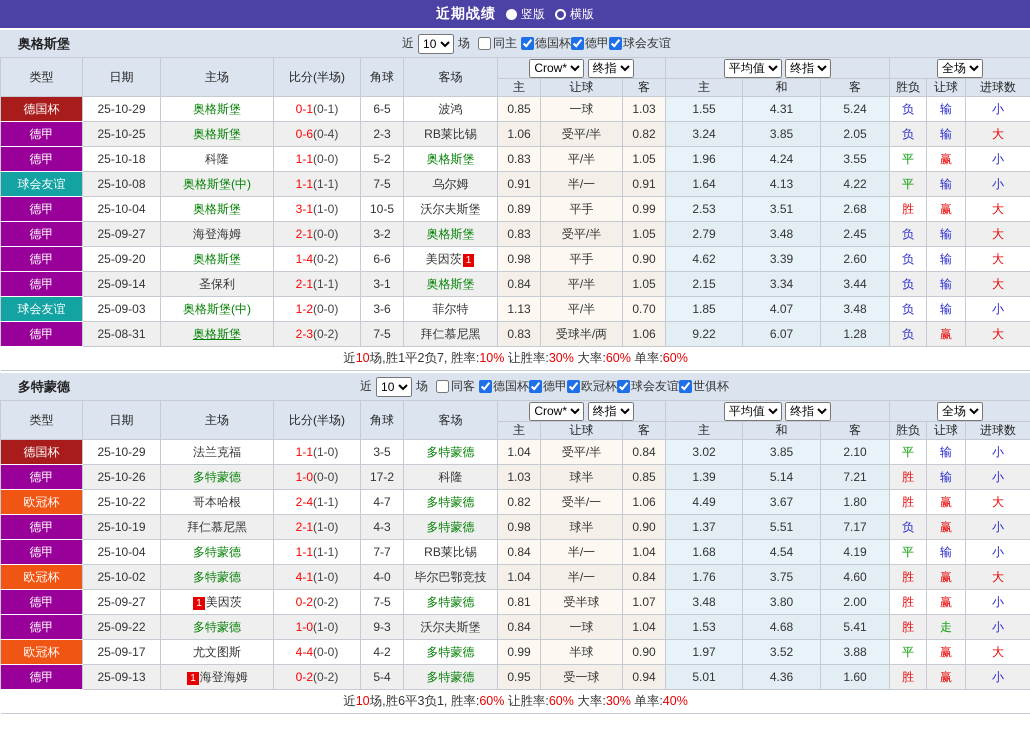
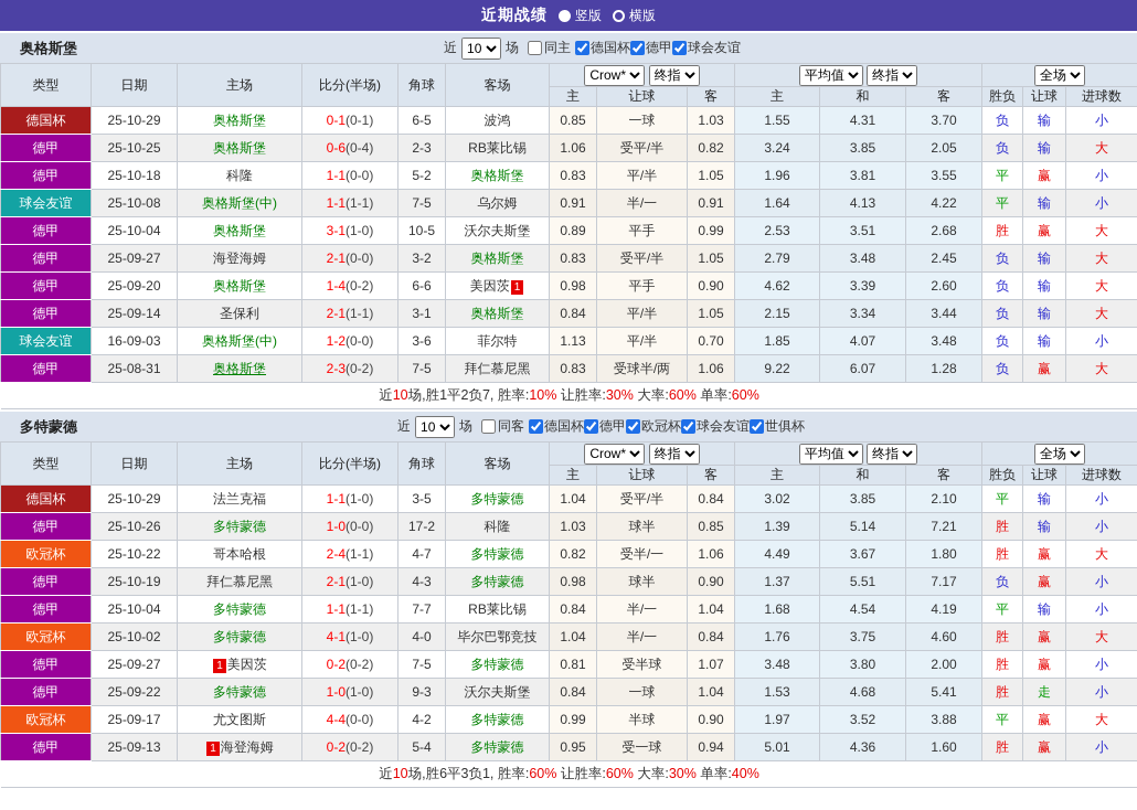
  近期战绩
  竖版
  横版
  奥格斯堡
  近
  10
  场
  同主
  德国杯
  德甲
  球会友谊
  类型	日期	主场	比分(半场)	角球	客场	Crow* 终指	平均值 终指	全场
  主	让球	客	主	和	客	胜负	让球	进球数
- 德国杯	25-10-29	奥格斯堡	0-1(0-1)	6-5	波鸿	0.85	一球	1.03	1.55	4.31	5.24	负	输	小
+ 德国杯	25-10-29	奥格斯堡	0-1(0-1)	6-5	波鸿	0.85	一球	1.03	1.55	4.31	3.70	负	输	小
  德甲	25-10-25	奥格斯堡	0-6(0-4)	2-3	RB莱比锡	1.06	受平/半	0.82	3.24	3.85	2.05	负	输	大
- 德甲	25-10-18	科隆	1-1(0-0)	5-2	奥格斯堡	0.83	平/半	1.05	1.96	4.24	3.55	平	赢	小
+ 德甲	25-10-18	科隆	1-1(0-0)	5-2	奥格斯堡	0.83	平/半	1.05	1.96	3.81	3.55	平	赢	小
  球会友谊	25-10-08	奥格斯堡(中)	1-1(1-1)	7-5	乌尔姆	0.91	半/一	0.91	1.64	4.13	4.22	平	输	小
  德甲	25-10-04	奥格斯堡	3-1(1-0)	10-5	沃尔夫斯堡	0.89	平手	0.99	2.53	3.51	2.68	胜	赢	大
  德甲	25-09-27	海登海姆	2-1(0-0)	3-2	奥格斯堡	0.83	受平/半	1.05	2.79	3.48	2.45	负	输	大
  德甲	25-09-20	奥格斯堡	1-4(0-2)	6-6	美因茨 1	0.98	平手	0.90	4.62	3.39	2.60	负	输	大
  德甲	25-09-14	圣保利	2-1(1-1)	3-1	奥格斯堡	0.84	平/半	1.05	2.15	3.34	3.44	负	输	大
- 球会友谊	25-09-03	奥格斯堡(中)	1-2(0-0)	3-6	菲尔特	1.13	平/半	0.70	1.85	4.07	3.48	负	输	小
+ 球会友谊	16-09-03	奥格斯堡(中)	1-2(0-0)	3-6	菲尔特	1.13	平/半	0.70	1.85	4.07	3.48	负	输	小
  德甲	25-08-31	奥格斯堡	2-3(0-2)	7-5	拜仁慕尼黑	0.83	受球半/两	1.06	9.22	6.07	1.28	负	赢	大
  近10场,胜1平2负7, 胜率:10% 让胜率:30% 大率:60% 单率:60%
  多特蒙德
  近
  10
  场
  同客
  德国杯
  德甲
  欧冠杯
  球会友谊
  世俱杯
  类型	日期	主场	比分(半场)	角球	客场	Crow* 终指	平均值 终指	全场
  主	让球	客	主	和	客	胜负	让球	进球数
  德国杯	25-10-29	法兰克福	1-1(1-0)	3-5	多特蒙德	1.04	受平/半	0.84	3.02	3.85	2.10	平	输	小
  德甲	25-10-26	多特蒙德	1-0(0-0)	17-2	科隆	1.03	球半	0.85	1.39	5.14	7.21	胜	输	小
  欧冠杯	25-10-22	哥本哈根	2-4(1-1)	4-7	多特蒙德	0.82	受半/一	1.06	4.49	3.67	1.80	胜	赢	大
  德甲	25-10-19	拜仁慕尼黑	2-1(1-0)	4-3	多特蒙德	0.98	球半	0.90	1.37	5.51	7.17	负	赢	小
  德甲	25-10-04	多特蒙德	1-1(1-1)	7-7	RB莱比锡	0.84	半/一	1.04	1.68	4.54	4.19	平	输	小
  欧冠杯	25-10-02	多特蒙德	4-1(1-0)	4-0	毕尔巴鄂竞技	1.04	半/一	0.84	1.76	3.75	4.60	胜	赢	大
  德甲	25-09-27	1 美因茨	0-2(0-2)	7-5	多特蒙德	0.81	受半球	1.07	3.48	3.80	2.00	胜	赢	小
  德甲	25-09-22	多特蒙德	1-0(1-0)	9-3	沃尔夫斯堡	0.84	一球	1.04	1.53	4.68	5.41	胜	走	小
  欧冠杯	25-09-17	尤文图斯	4-4(0-0)	4-2	多特蒙德	0.99	半球	0.90	1.97	3.52	3.88	平	赢	大
  德甲	25-09-13	1 海登海姆	0-2(0-2)	5-4	多特蒙德	0.95	受一球	0.94	5.01	4.36	1.60	胜	赢	小
  近10场,胜6平3负1, 胜率:60% 让胜率:60% 大率:30% 单率:40%
